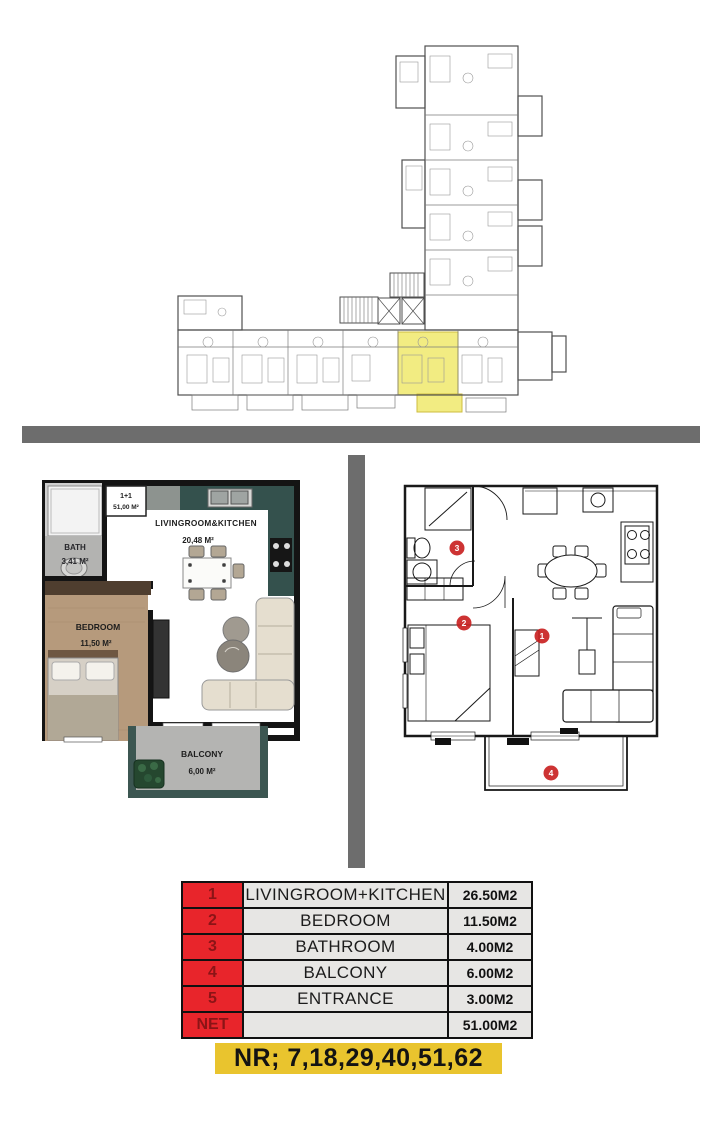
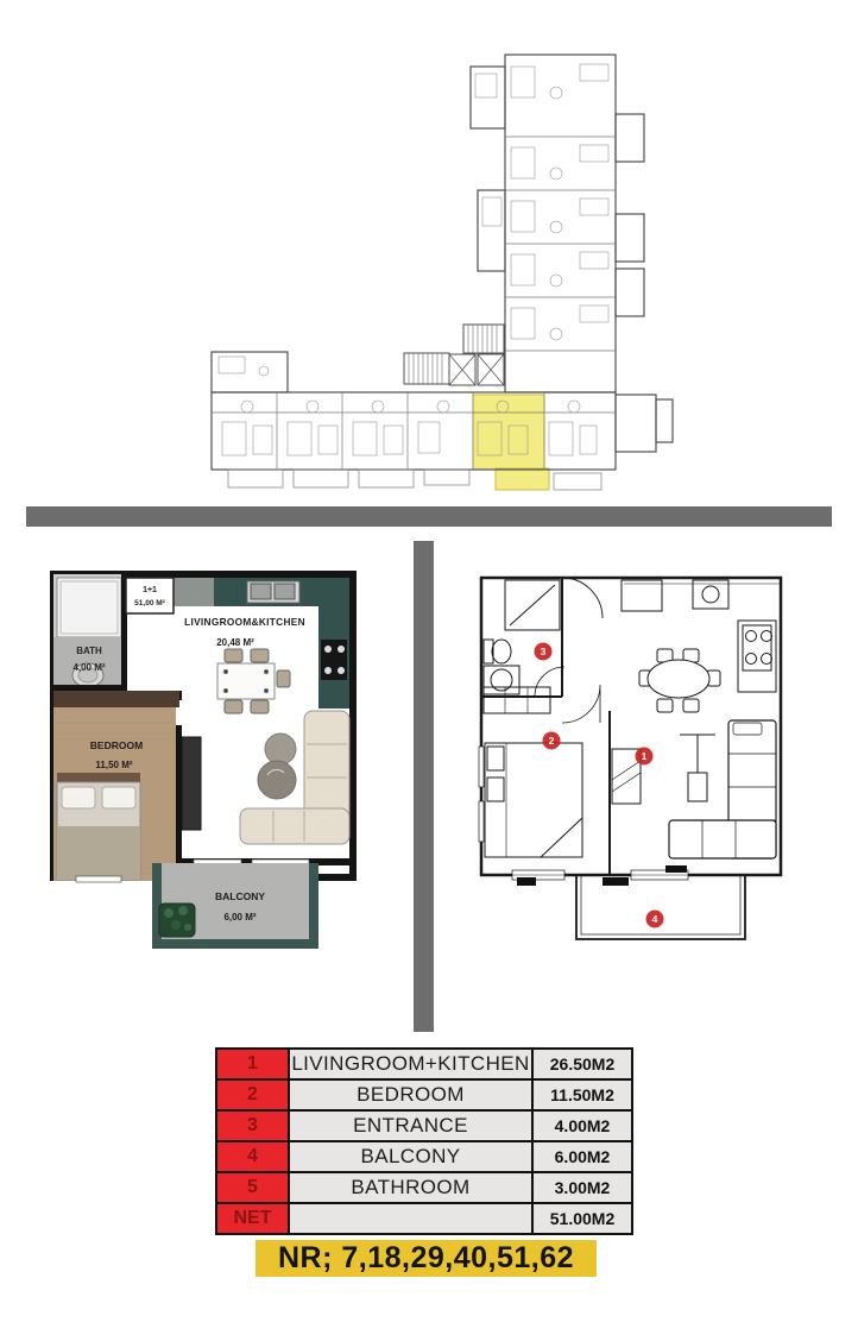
  BATH
- 3,41 M²
+ 4,00 M²
  LIVINGROOM&KITCHEN
  20,48 M²
  BEDROOM
  11,50 M²
  BALCONY
  6,00 M²
  1
  2
  3
  4
  1
  LIVINGROOM+KITCHEN
  26.50M2
  2
  BEDROOM
  11.50M2
  3
- BATHROOM
+ ENTRANCE
  4.00M2
  4
  BALCONY
  6.00M2
  5
- ENTRANCE
+ BATHROOM
  3.00M2
  NET
  51.00M2
  NR; 7,18,29,40,51,62
